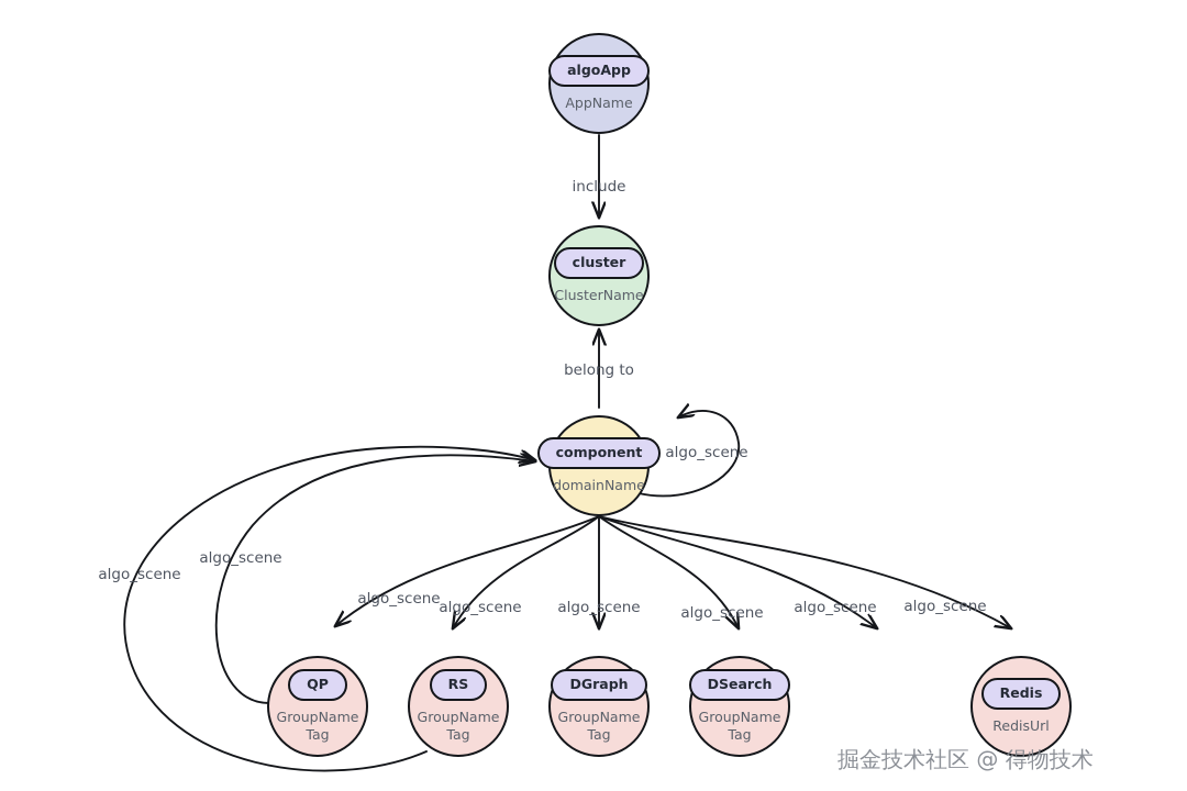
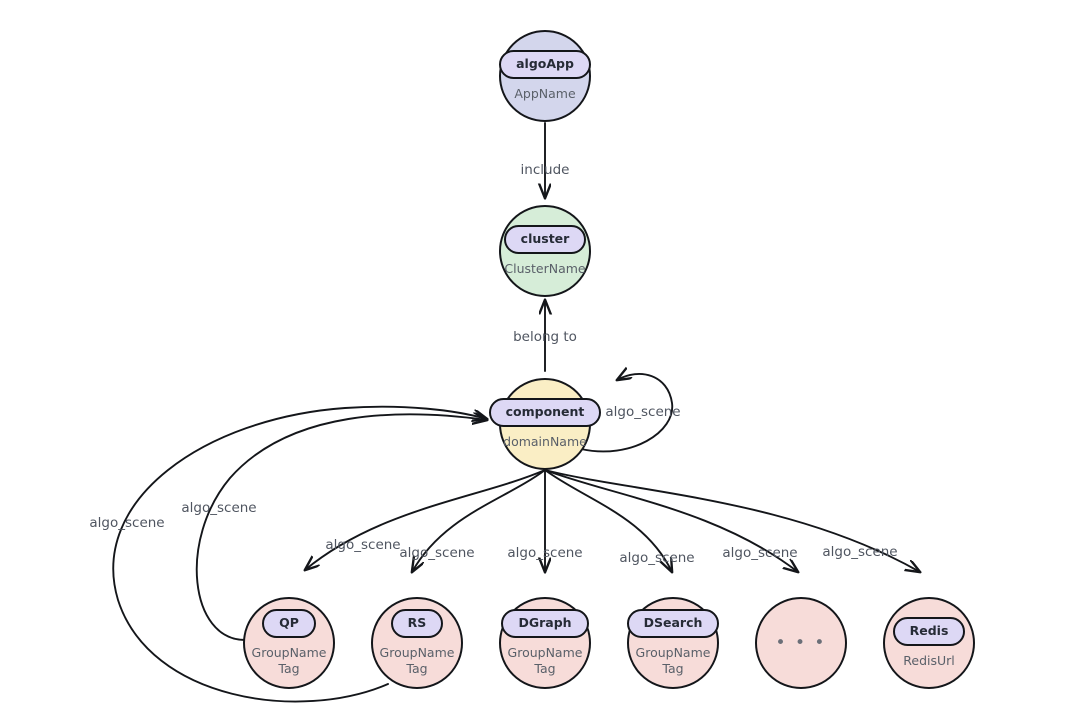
  include
  belong to
  algo_scene
  algo_scene
  algo_scene
  algo_scene
  algo_scene
  algo_scene
  algo_scene
  algo_scene
  algo_scene
  algoApp
  AppName
  cluster
  ClusterName
  component
  domainName
  QP
  GroupName
  Tag
  RS
  GroupName
  Tag
  DGraph
  GroupName
  Tag
  DSearch
  GroupName
  Tag
+ • • •
  Redis
  RedisUrl
- 掘金技术社区 @ 得物技术
